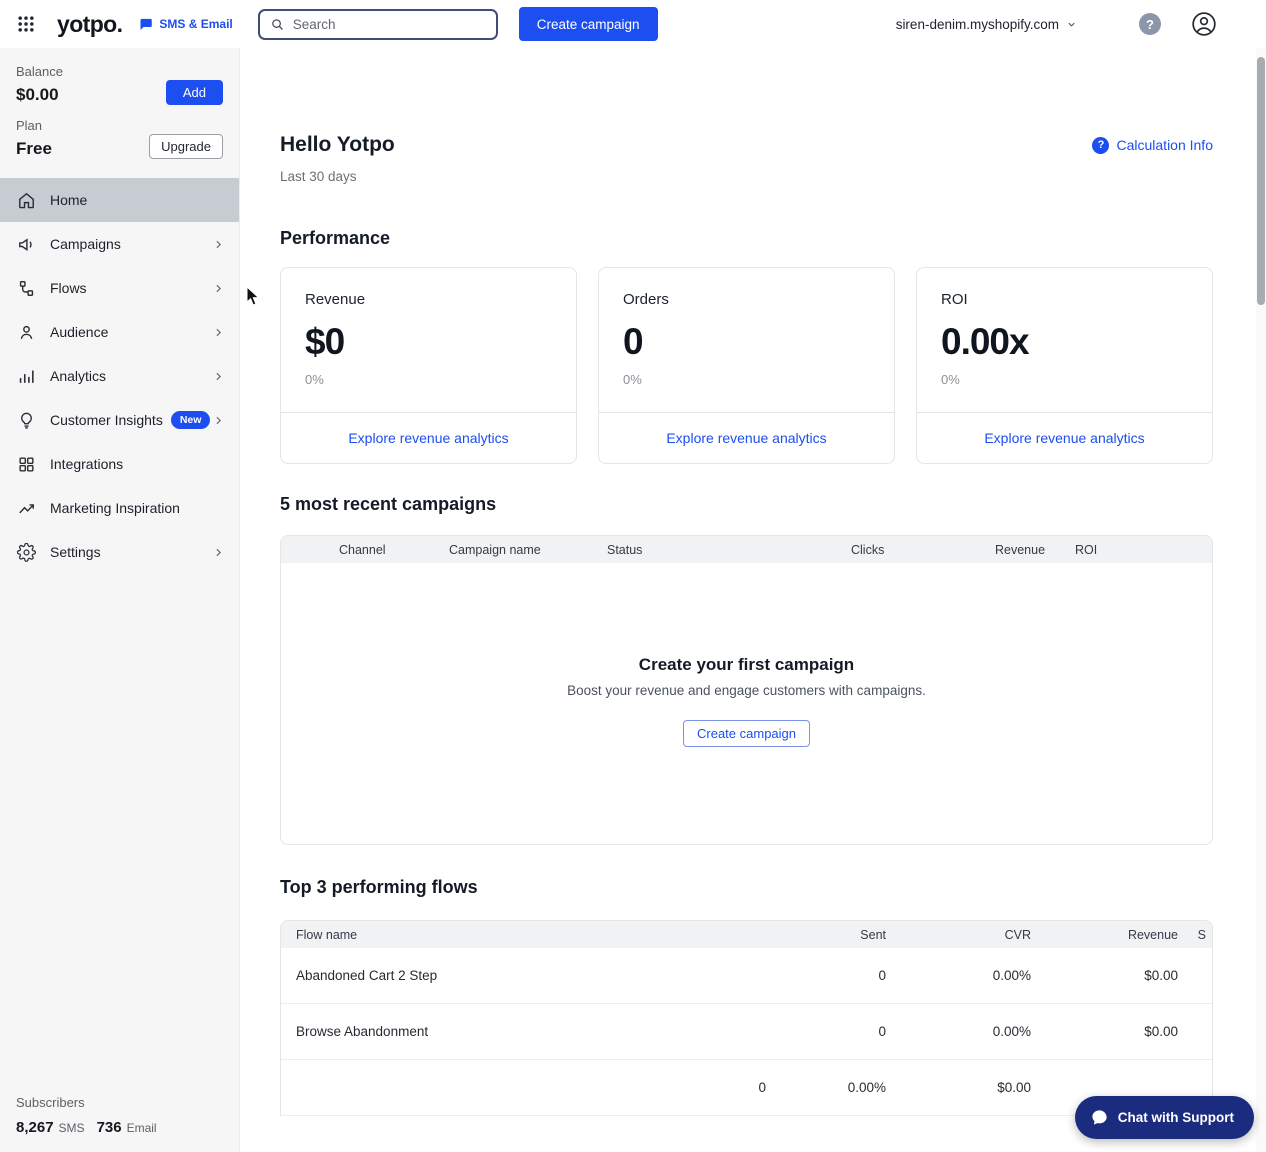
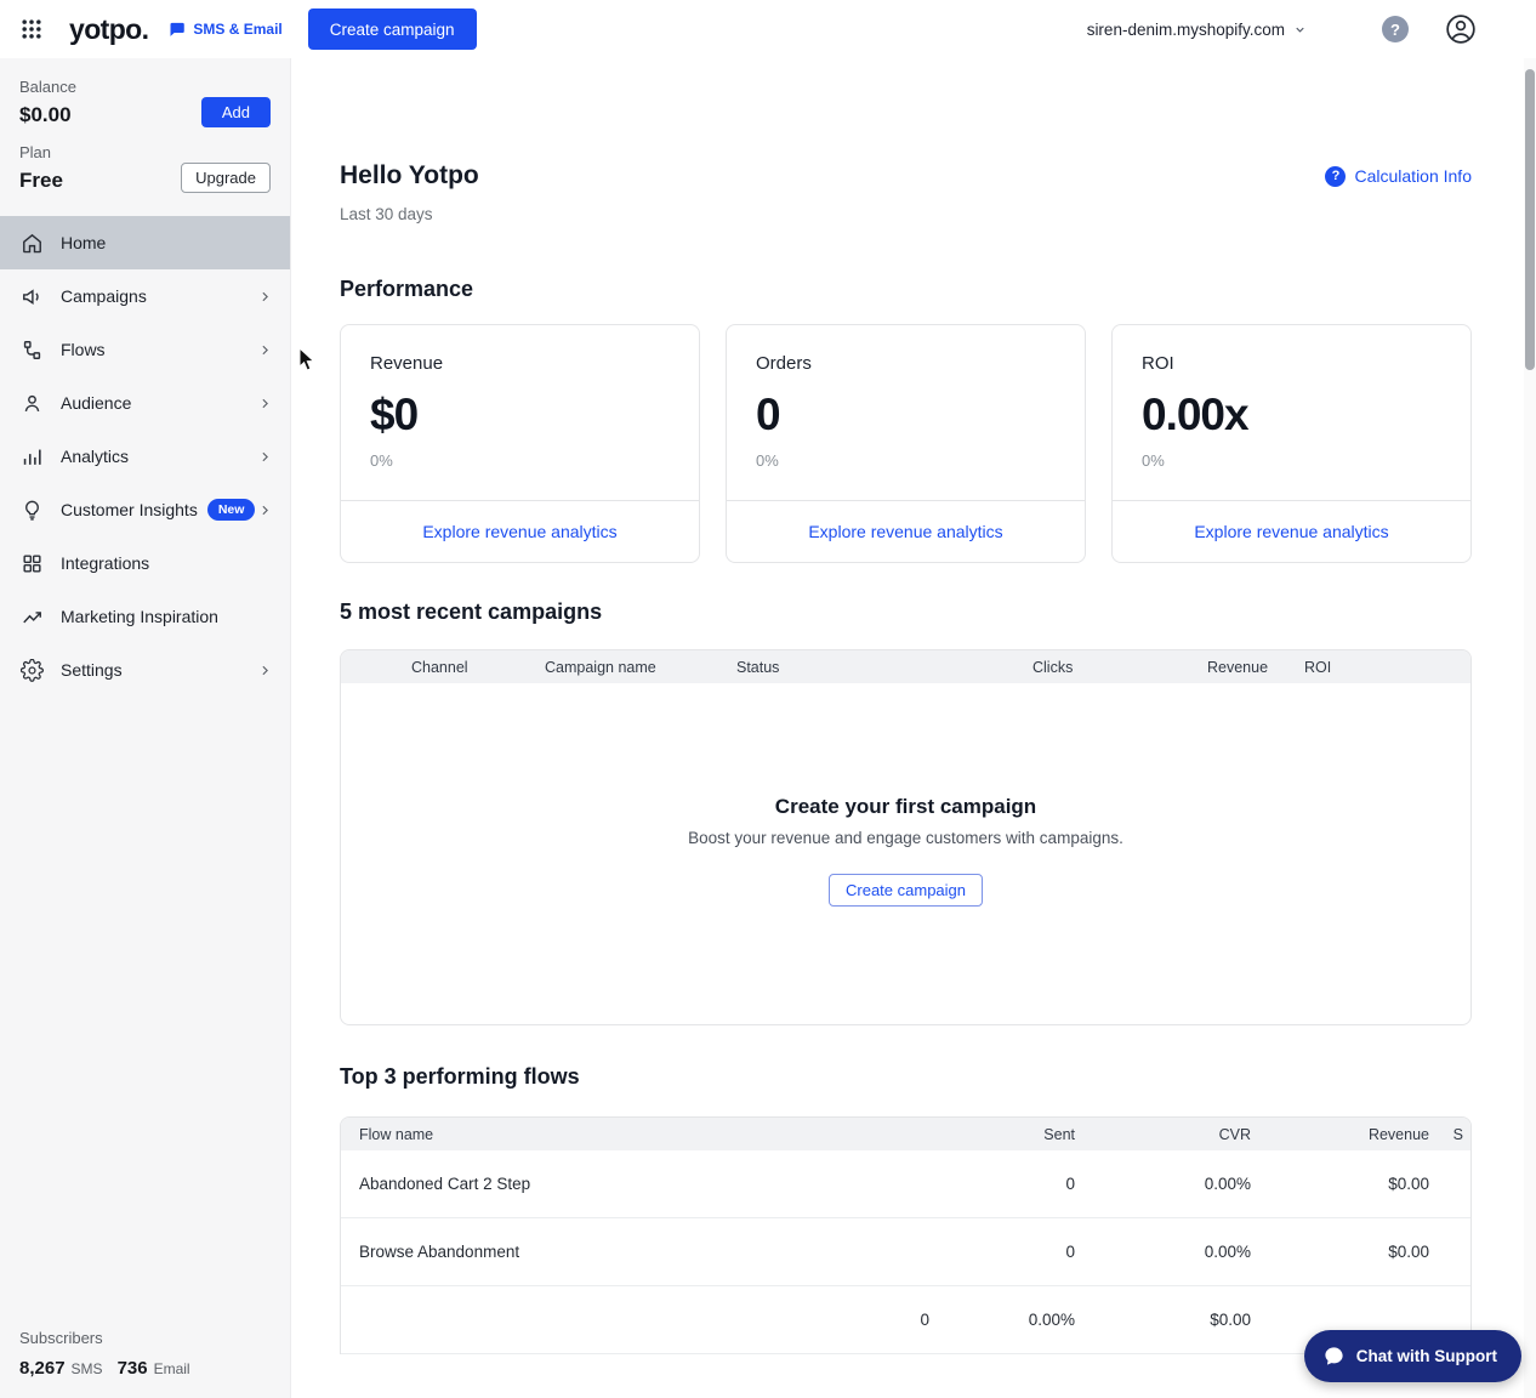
  yotpo.
  SMS & Email
- Search
  Create campaign
  siren-denim.myshopify.com
  ?
  Balance
  $0.00
  Add
  Plan
  Free
  Upgrade
  Home
  Campaigns
  Flows
  Audience
  Analytics
  Customer Insights
  New
  Integrations
  Marketing Inspiration
  Settings
  Subscribers
  8,267
  SMS
  736
  Email
  Hello Yotpo
  ?
  Calculation Info
  Last 30 days
  Performance
  Revenue
  $0
  0%
  Explore revenue analytics
  Orders
  0
  0%
  Explore revenue analytics
  ROI
  0.00x
  0%
  Explore revenue analytics
  5 most recent campaigns
  Channel
  Campaign name
  Status
  Clicks
  Revenue
  ROI
  Create your first campaign
  Boost your revenue and engage customers with campaigns.
  Create campaign
  Top 3 performing flows
  Flow name
  Sent
  CVR
  Revenue
  S
  Abandoned Cart 2 Step
  0
  0.00%
  $0.00
  Browse Abandonment
  0
  0.00%
  $0.00
  0
  0.00%
  $0.00
  Chat with Support
